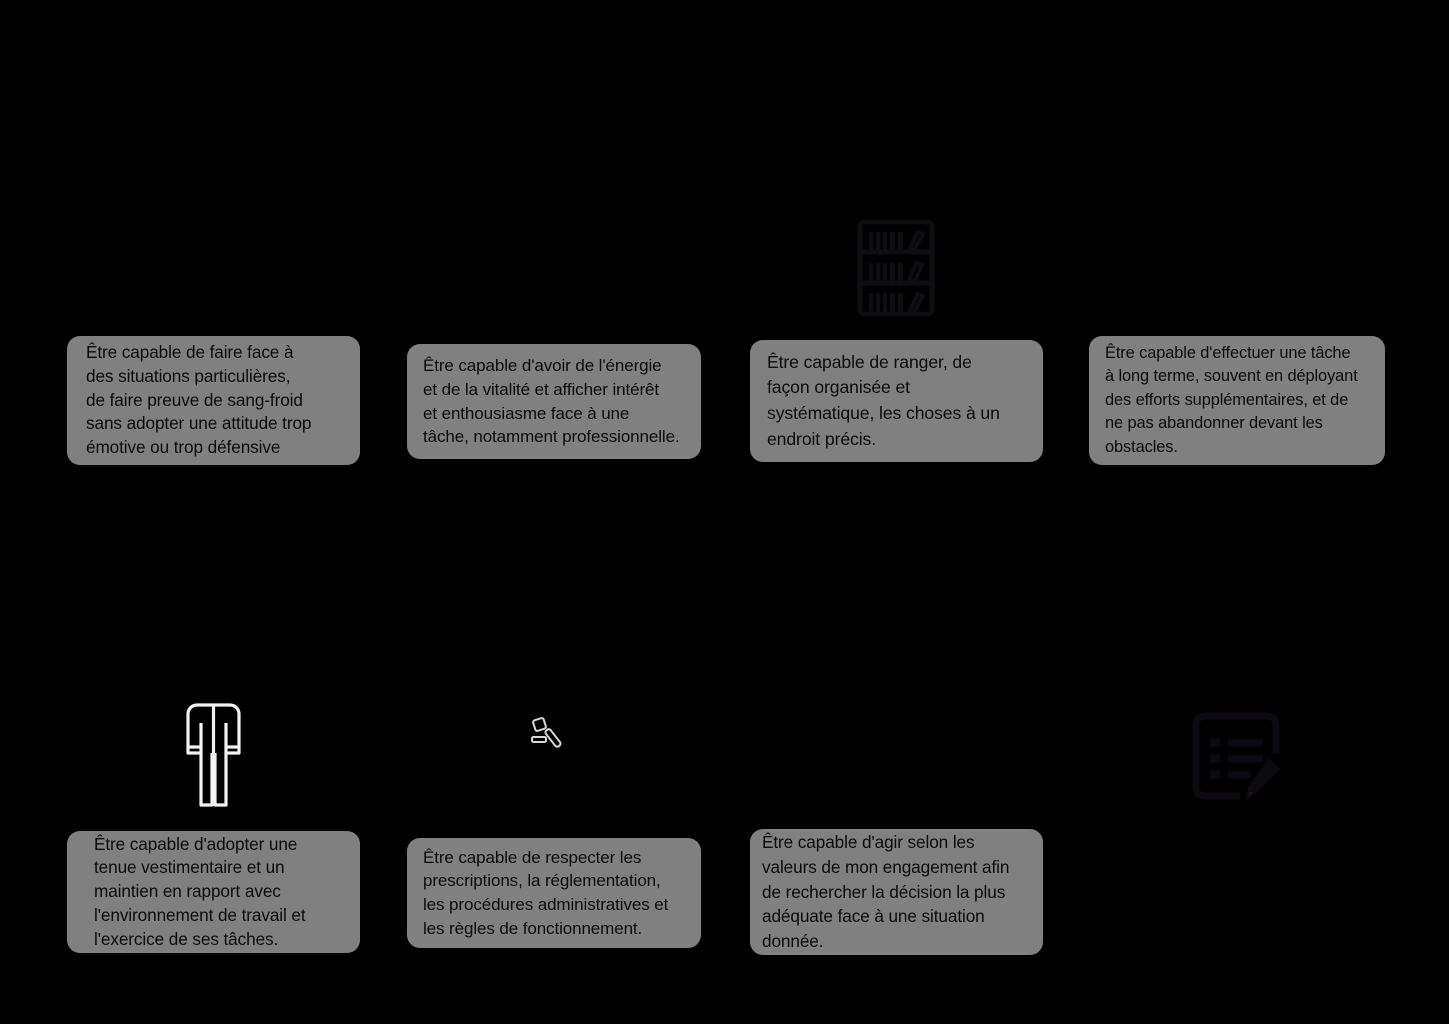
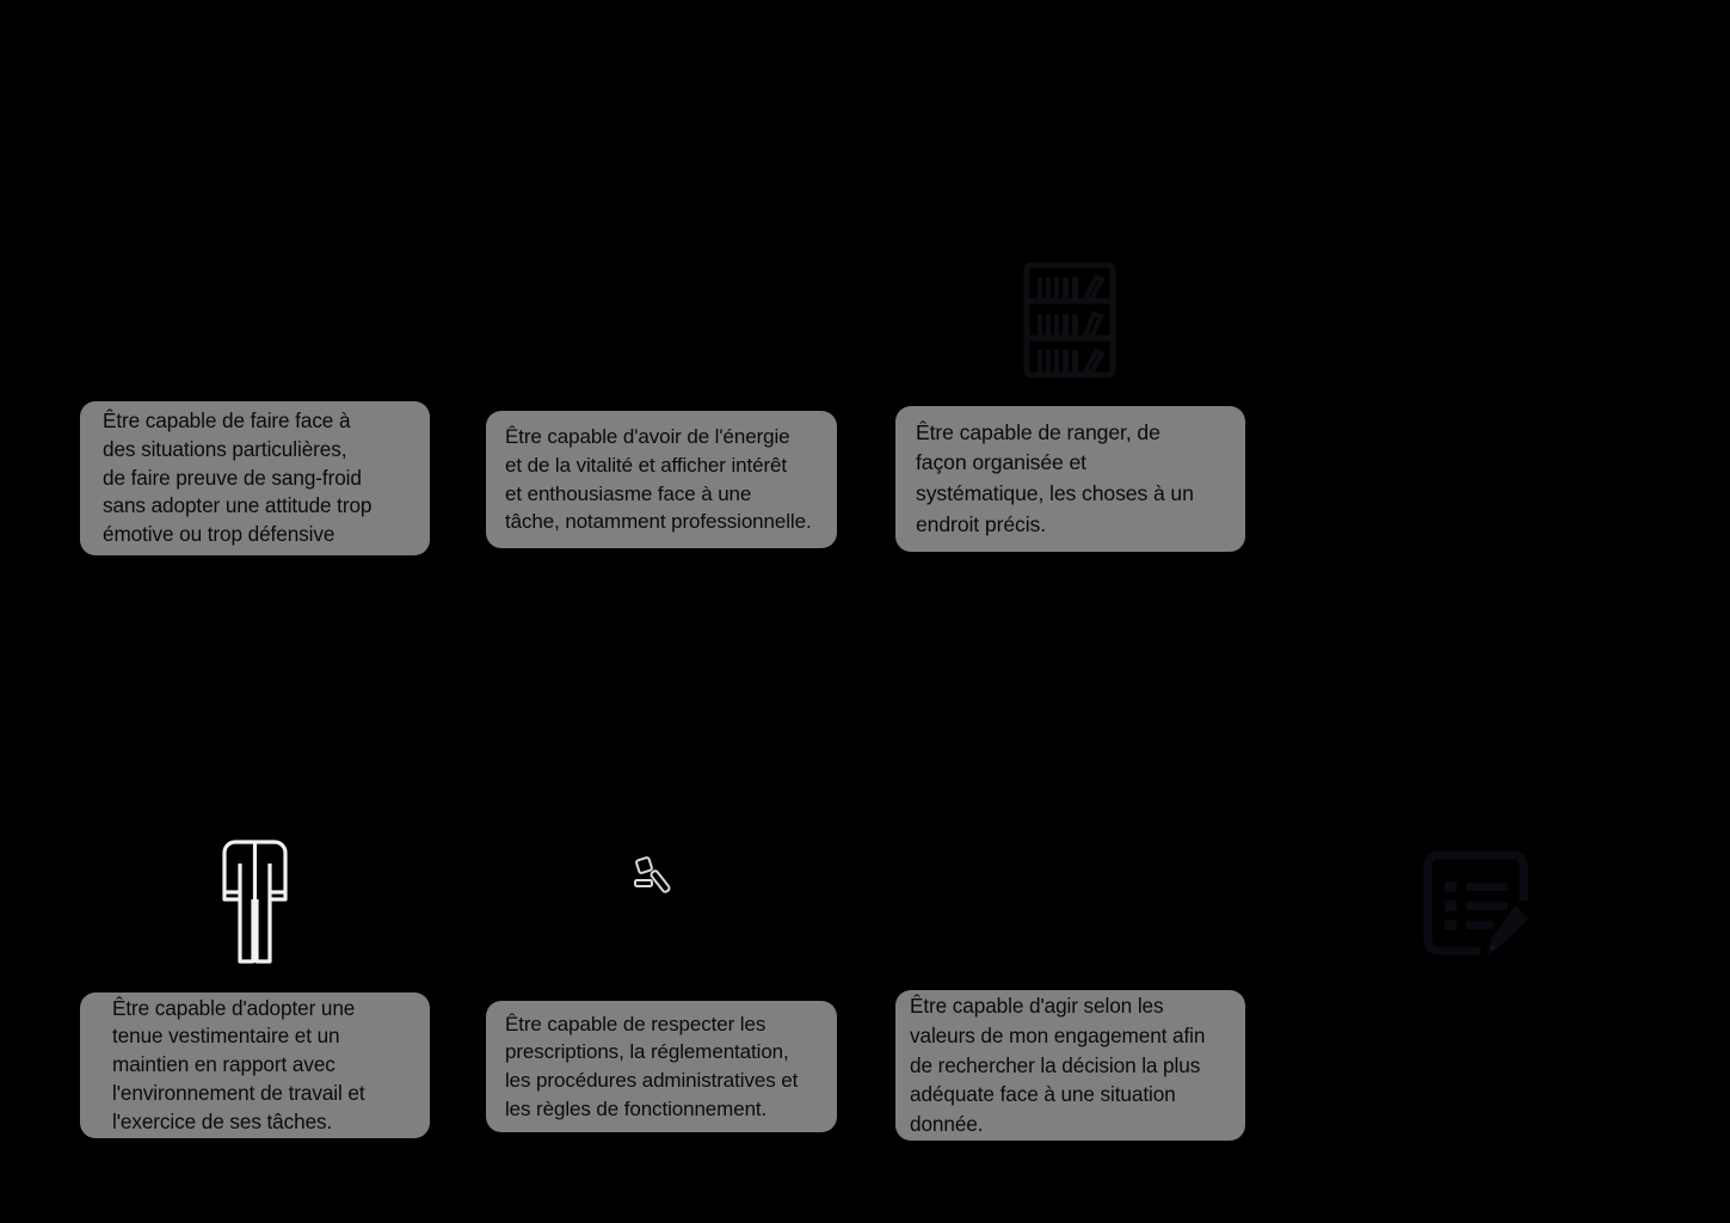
  Être capable de faire face à
  des situations particulières,
  de faire preuve de sang-froid
  sans adopter une attitude trop
  émotive ou trop défensive
  Être capable d'avoir de l'énergie
  et de la vitalité et afficher intérêt
  et enthousiasme face à une
  tâche, notamment professionnelle.
  Être capable de ranger, de
  façon organisée et
  systématique, les choses à un
  endroit précis.
- Être capable d'effectuer une tâche
- à long terme, souvent en déployant
- des efforts supplémentaires, et de
- ne pas abandonner devant les
- obstacles.
  Être capable d'adopter une
  tenue vestimentaire et un
  maintien en rapport avec
  l'environnement de travail et
  l'exercice de ses tâches.
  Être capable de respecter les
  prescriptions, la réglementation,
  les procédures administratives et
  les règles de fonctionnement.
  Être capable d'agir selon les
  valeurs de mon engagement afin
  de rechercher la décision la plus
  adéquate face à une situation
  donnée.
